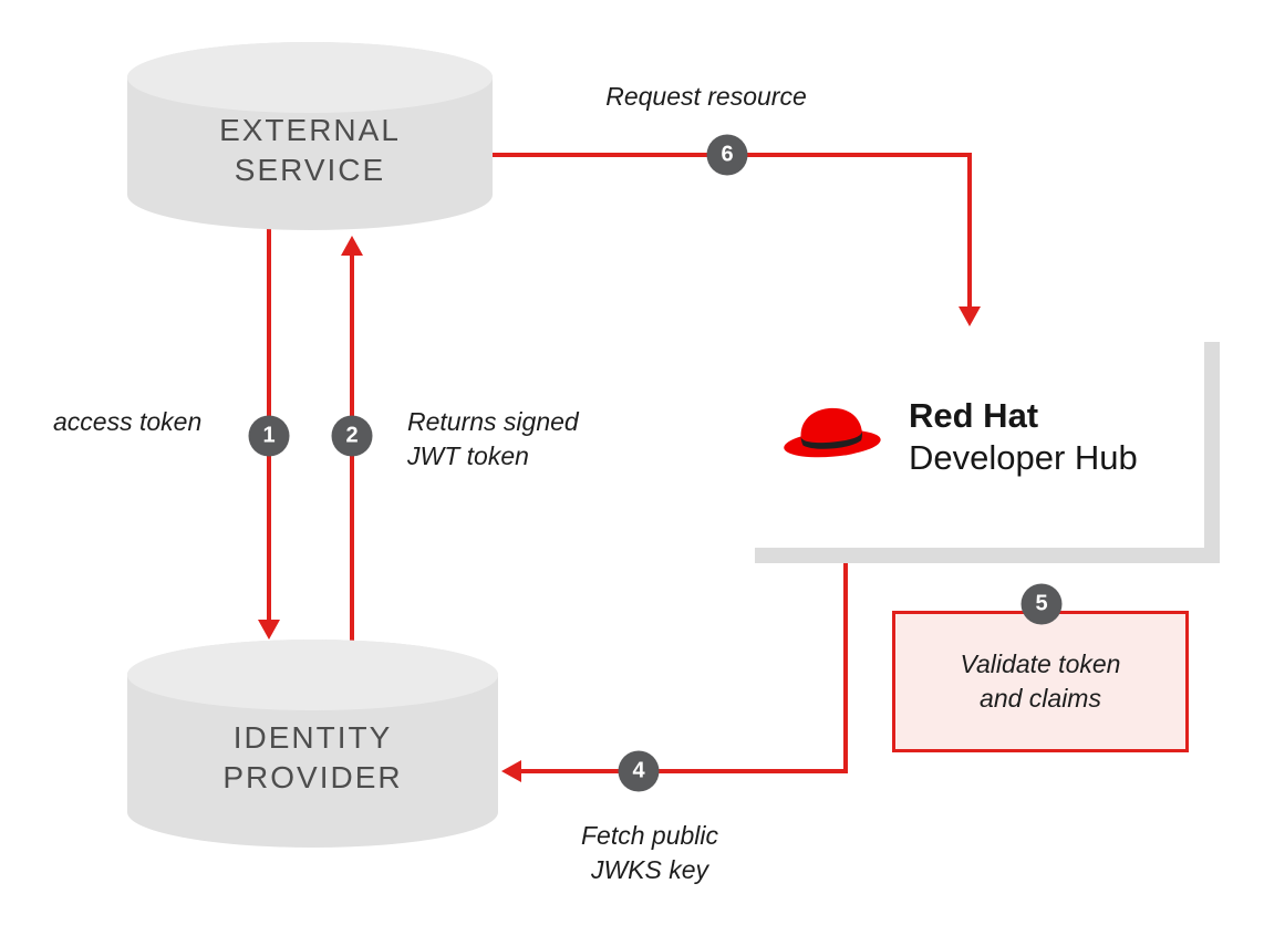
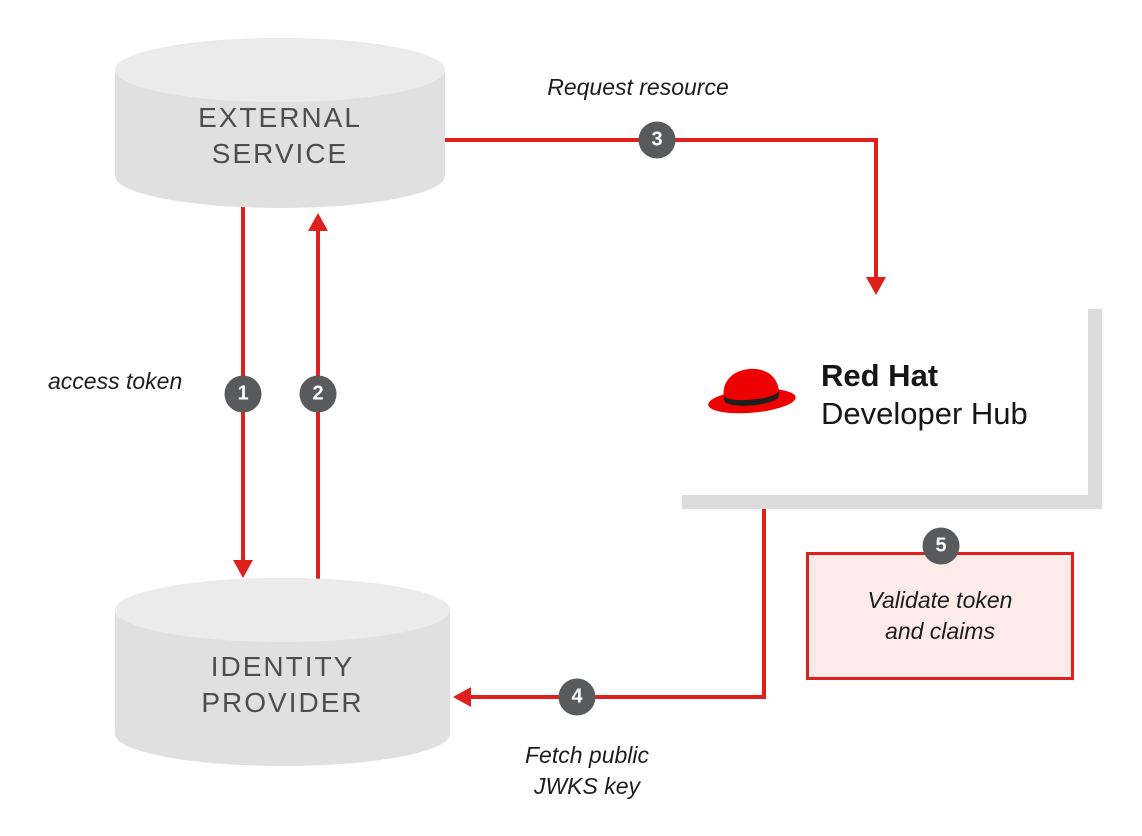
  EXTERNAL
  SERVICE
  IDENTITY
  PROVIDER
  Red Hat
  Developer Hub
  Validate token
  and claims
  1
  2
- 6
+ 3
  4
  5
  access token
- Returns signed
- JWT token
  Request resource
  Fetch public
  JWKS key
